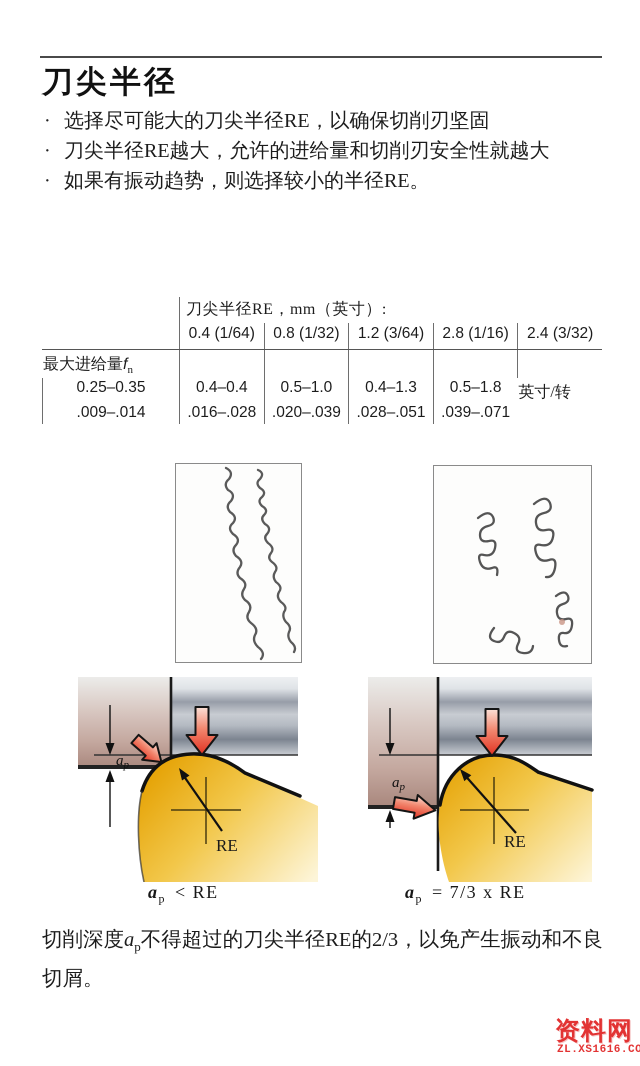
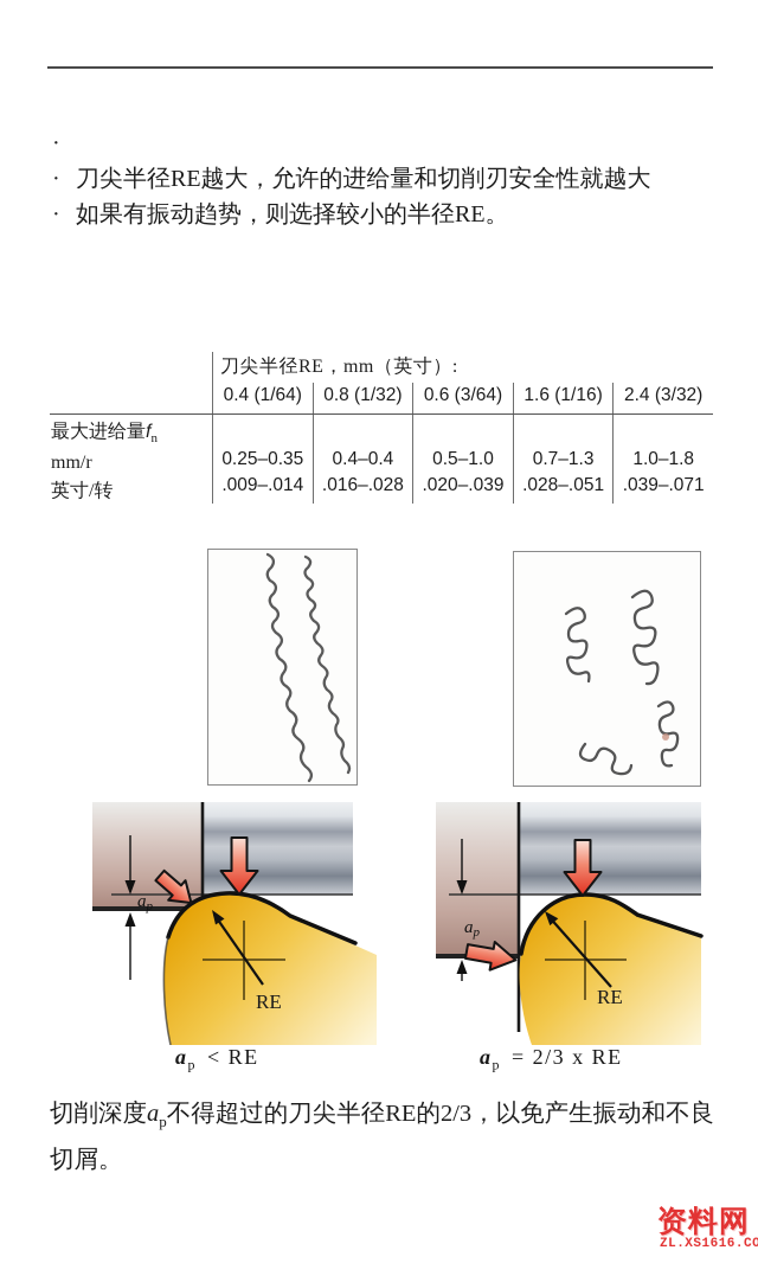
- 刀尖半径
  ·
- 选择尽可能大的刀尖半径RE，以确保切削刃坚固
  ·
  刀尖半径RE越大，允许的进给量和切削刃安全性就越大
  ·
  如果有振动趋势，则选择较小的半径RE。
  刀尖半径RE，mm（英寸）:
  0.4 (1/64)
  0.8 (1/32)
- 1.2 (3/64)
+ 0.6 (3/64)
- 2.8 (1/16)
+ 1.6 (1/16)
  2.4 (3/32)
  最大进给量fn
+ mm/r
  0.25–0.35
  0.4–0.4
  0.5–1.0
- 0.4–1.3
+ 0.7–1.3
- 0.5–1.8
+ 1.0–1.8
  英寸/转
  .009–.014
  .016–.028
  .020–.039
  .028–.051
  .039–.071
  RE
  ap
  RE
  ap
  ap < RE
- ap = 7/3 x RE
+ ap = 2/3 x RE
  切削深度ap不得超过的刀尖半径RE的2/3，以免产生振动和不良切屑。
  资料网
  ZL.XS1616.CO
